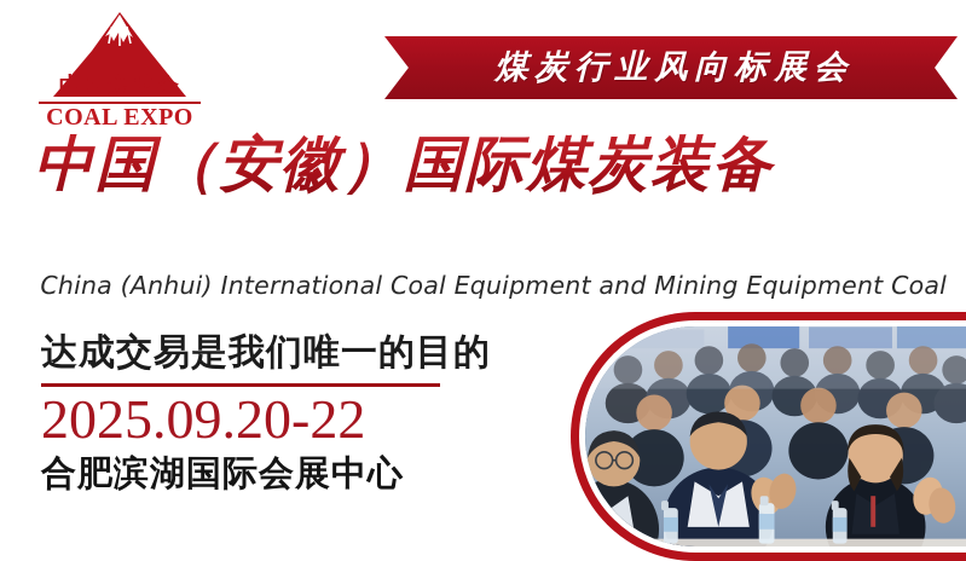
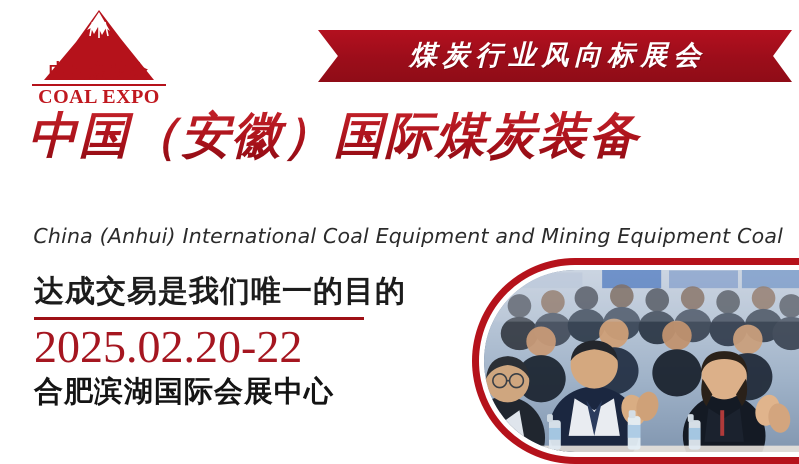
  中国煤博会
  COAL EXPO
  煤炭行业风向标展会
  中国（安徽）国际煤炭装备
  China (Anhui) International Coal Equipment and Mining Equipment Coal
  达成交易是我们唯一的目的
- 2025.09.20-22
+ 2025.02.20-22
  合肥滨湖国际会展中心
